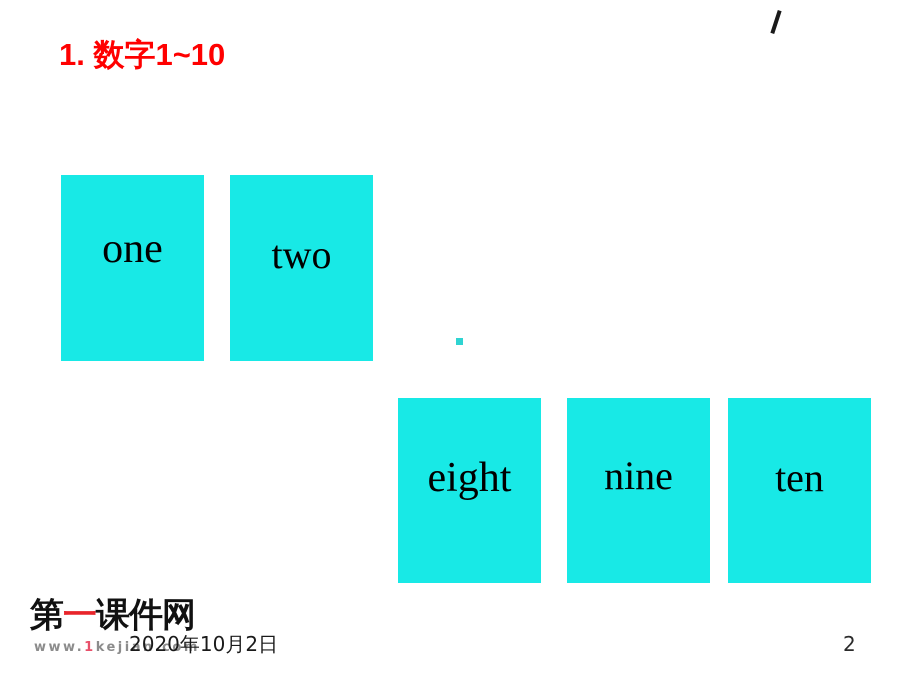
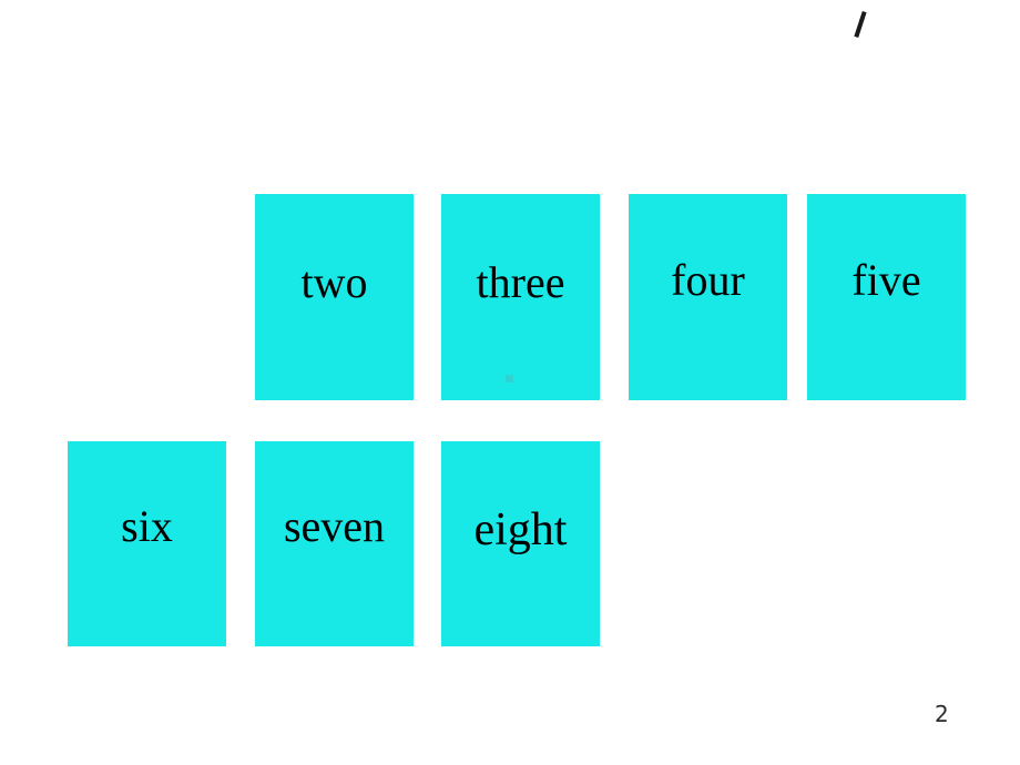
- 1. 数字1~10
- one
  two
+ three
+ four
+ five
+ six
+ seven
  eight
- nine
- ten
- 第一课件网
- www.1kejian.com
- 2020年10月2日
  2
